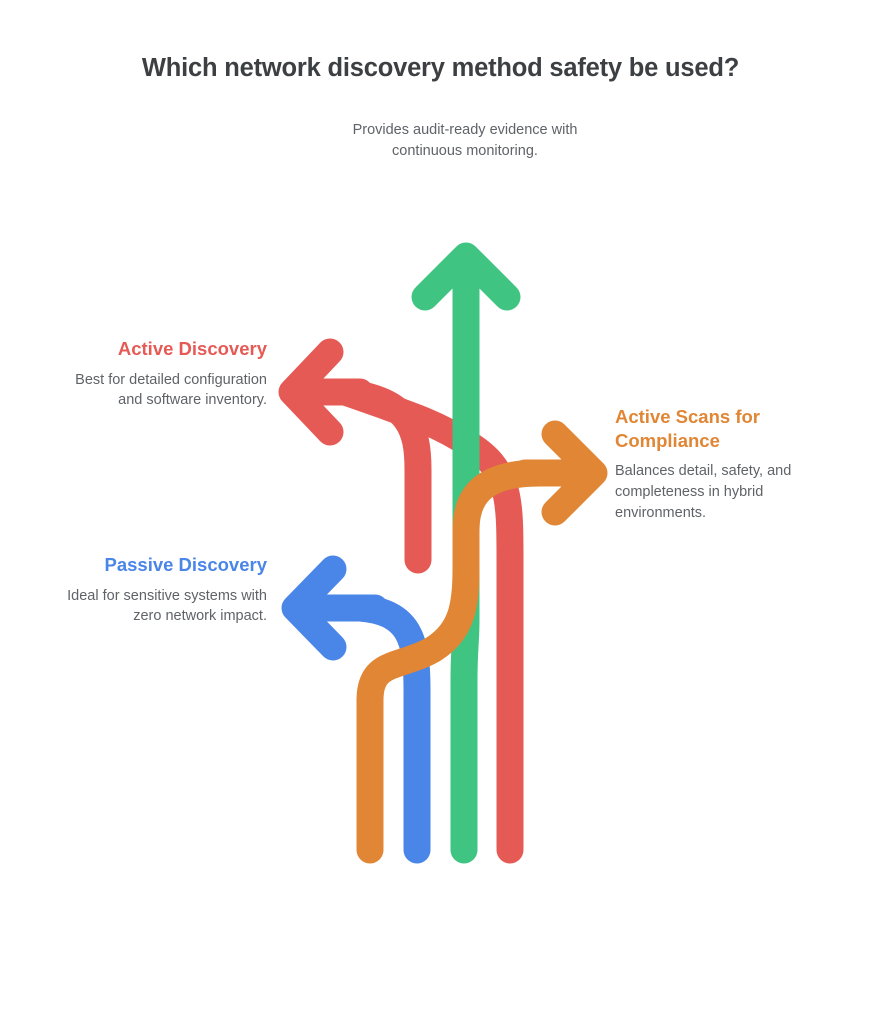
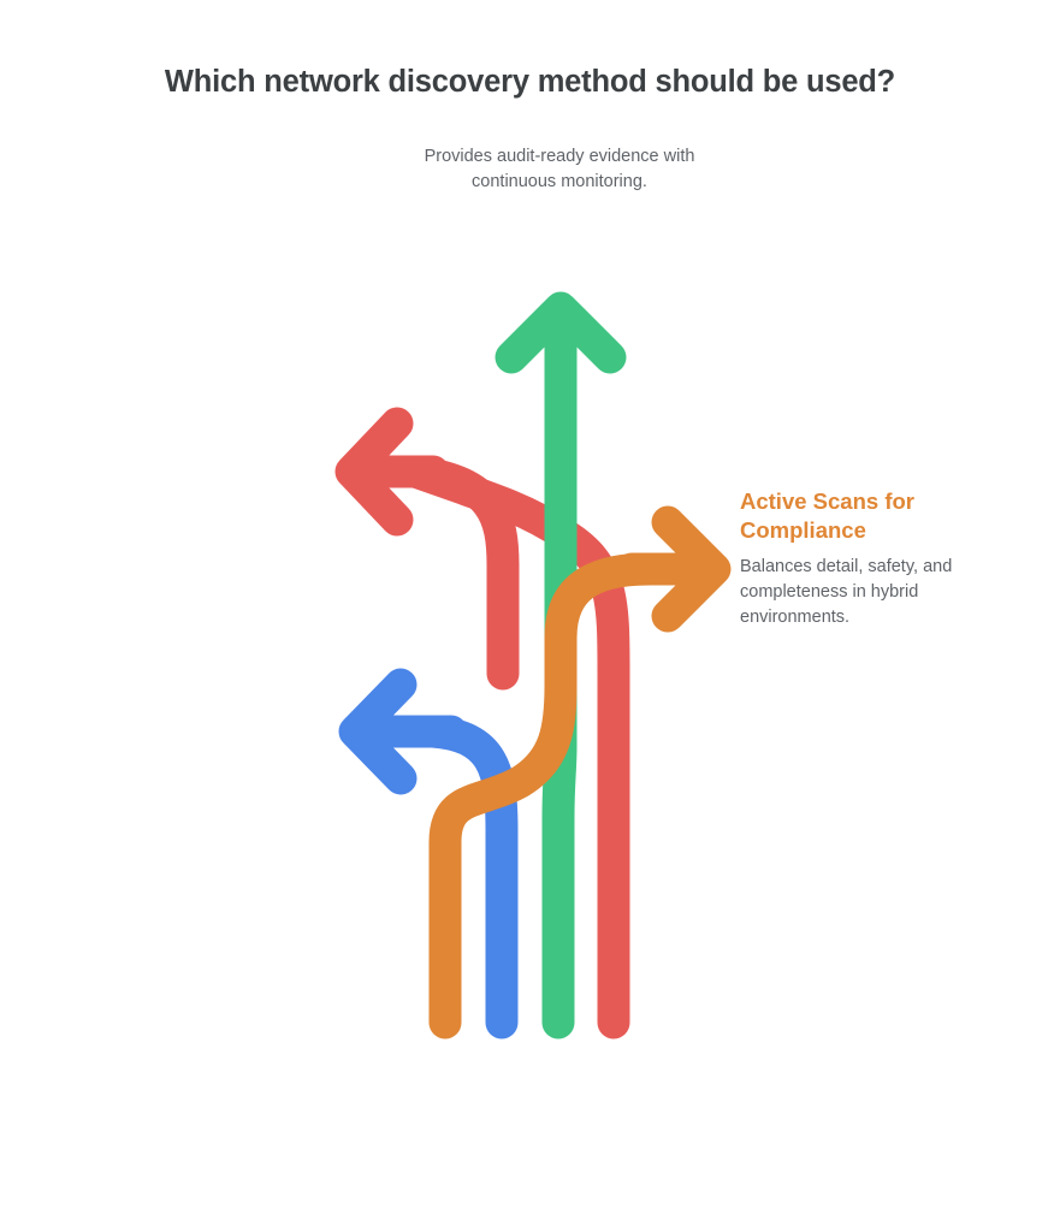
- Which network discovery method safety be used?
+ Which network discovery method should be used?
  Provides audit-ready evidence with continuous monitoring.
- Active Discovery
- Best for detailed configuration and software inventory.
  Active Scans for Compliance
  Balances detail, safety, and completeness in hybrid environments.
- Passive Discovery
- Ideal for sensitive systems with zero network impact.
